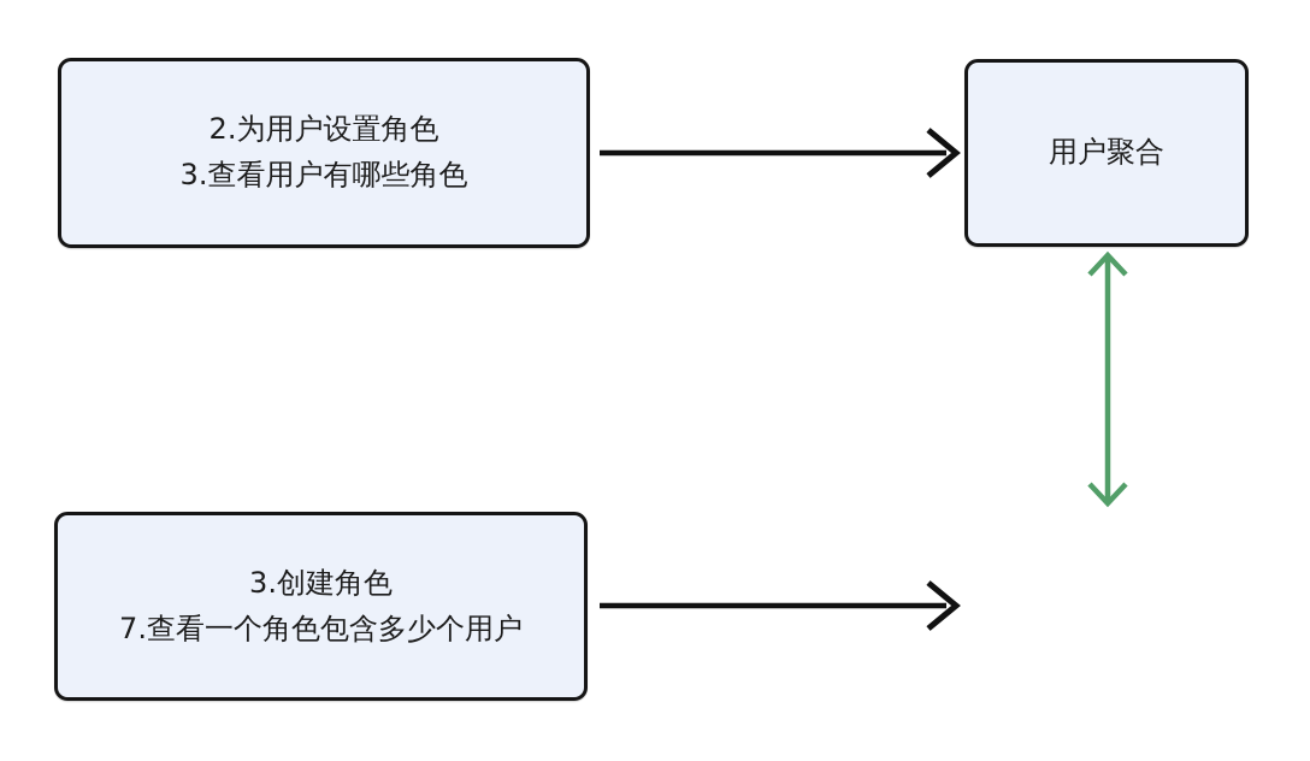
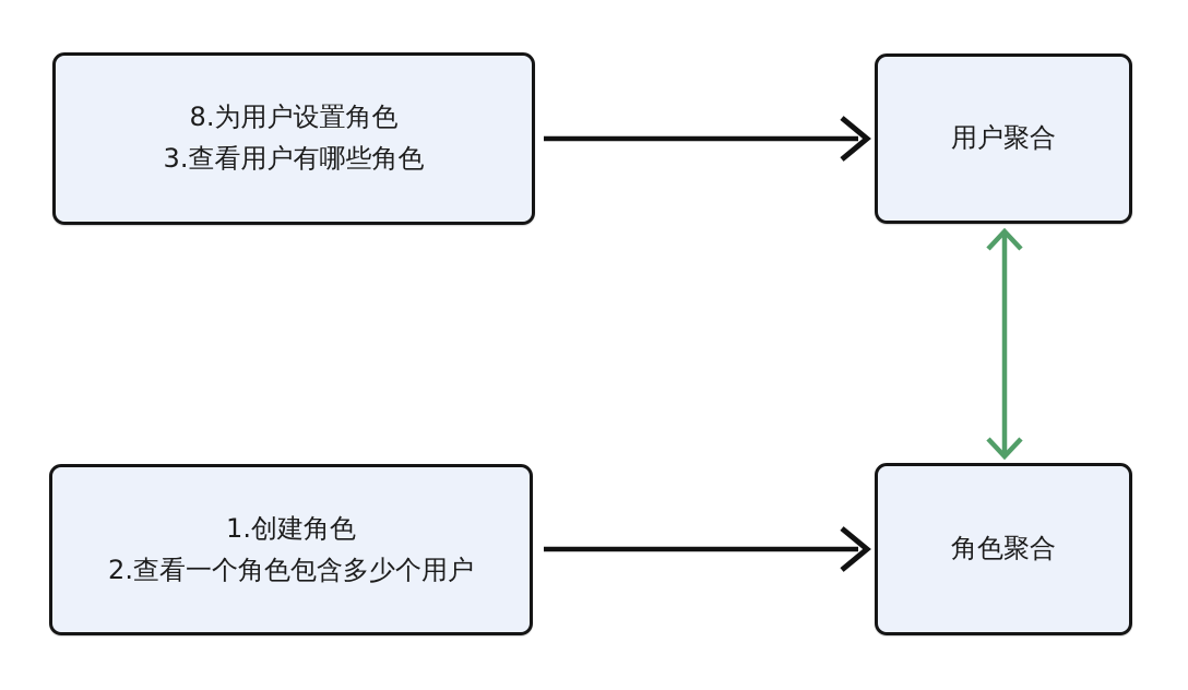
- 2.为用户设置角色
+ 8.为用户设置角色
  3.查看用户有哪些角色
  用户聚合
- 3.创建角色
+ 1.创建角色
- 7.查看一个角色包含多少个用户
+ 2.查看一个角色包含多少个用户
+ 角色聚合
